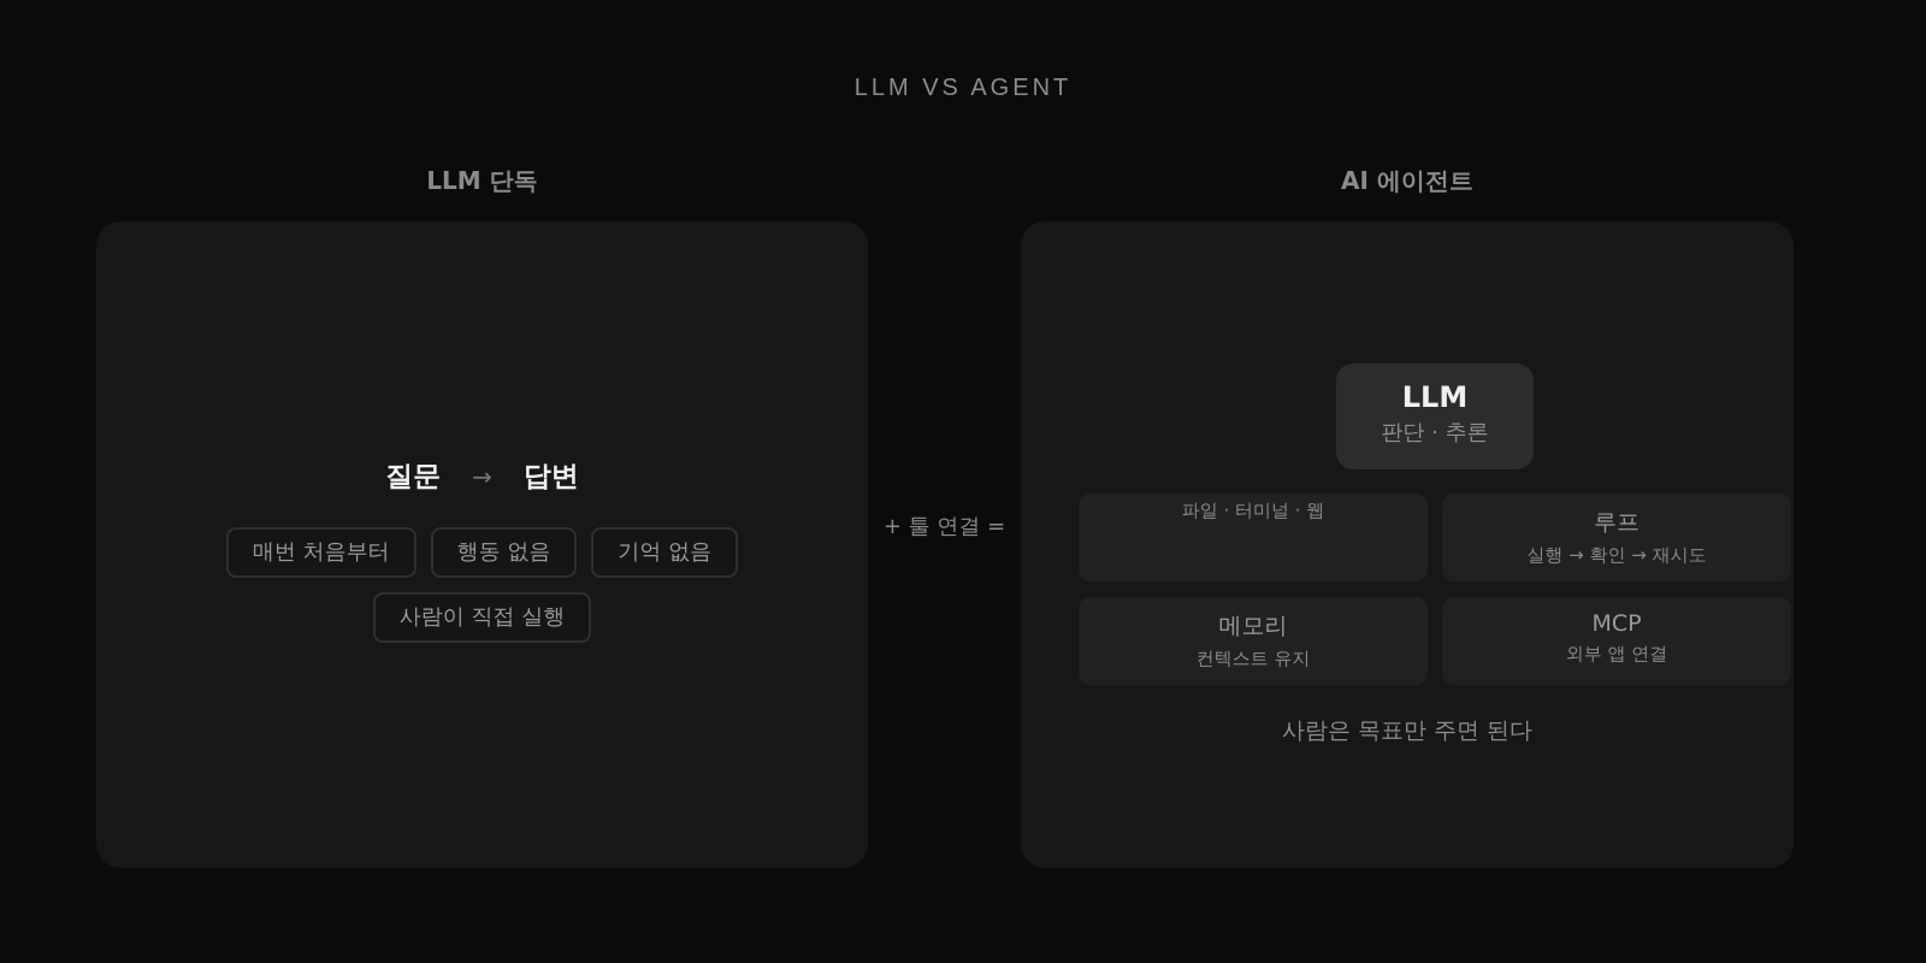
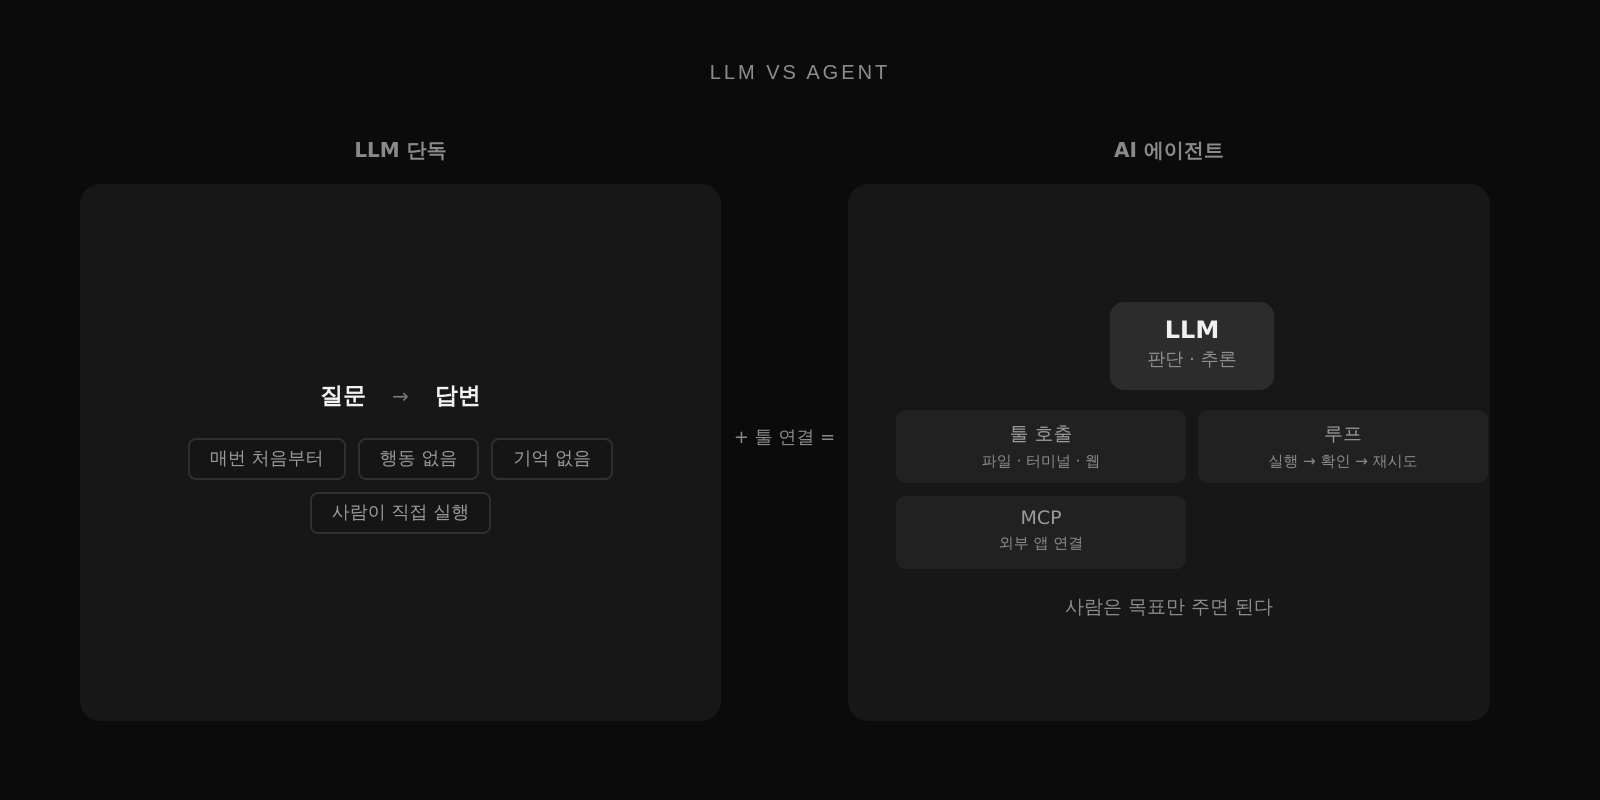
  LLM VS AGENT
  LLM 단독
  AI 에이전트
  질문
  →
  답변
  매번 처음부터
  행동 없음
  기억 없음
  사람이 직접 실행
  + 툴 연결 =
  LLM
  판단 · 추론
+ 툴 호출
  파일 · 터미널 · 웹
  루프
  실행 → 확인 → 재시도
- 메모리
- 컨텍스트 유지
  MCP
  외부 앱 연결
  사람은 목표만 주면 된다
